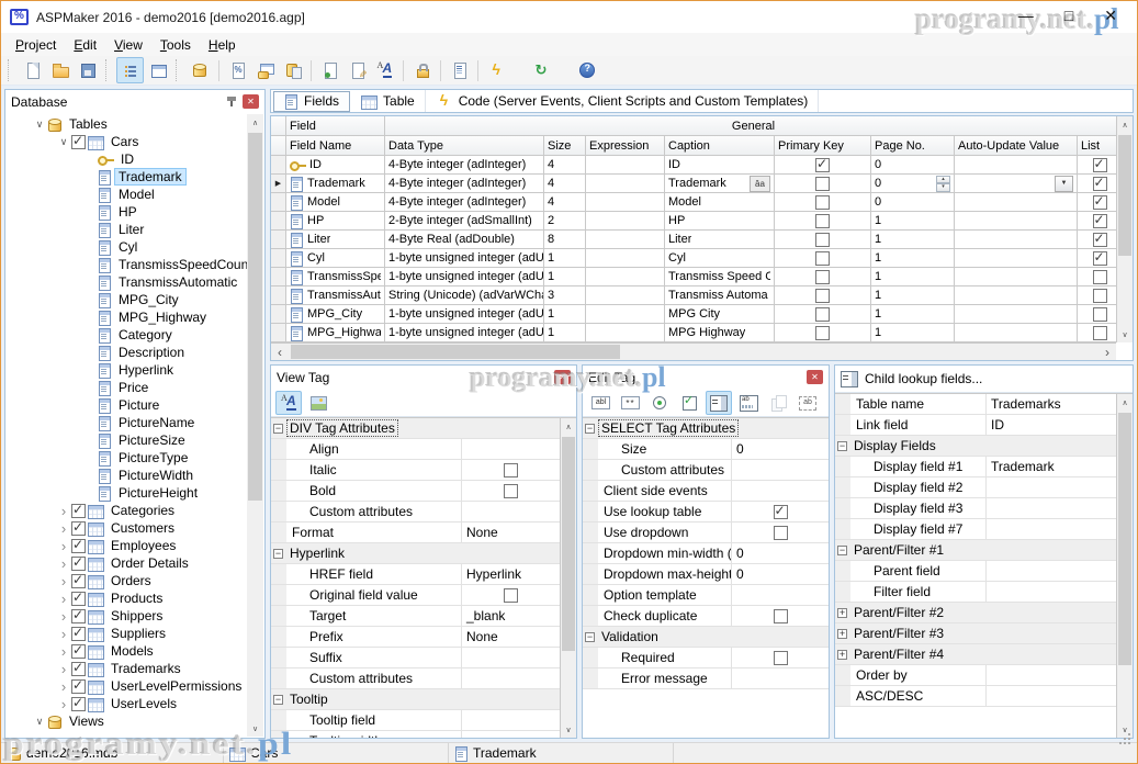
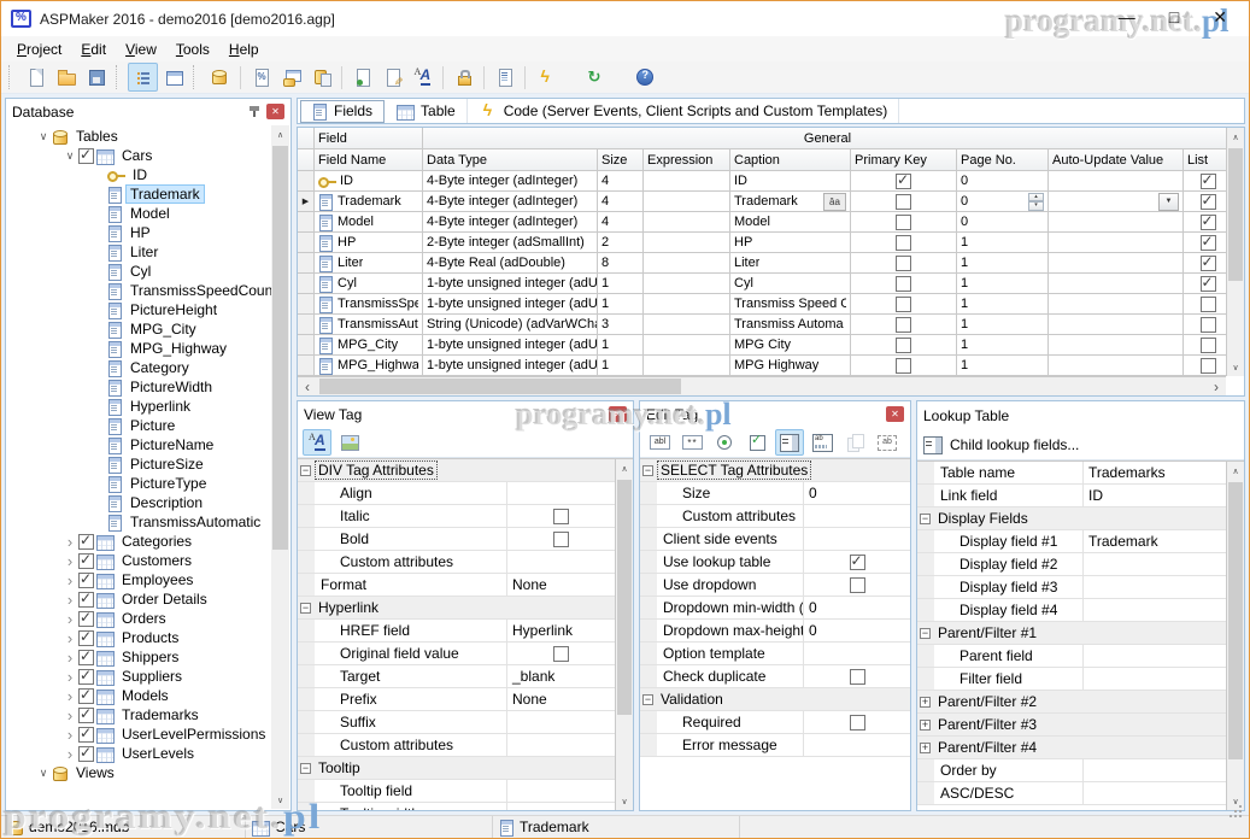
  ASPMaker 2016 - demo2016 [demo2016.agp]
  —
  □
  ✕
  Project
  Edit
  View
  Tools
  Help
  Database
  Tables
  Cars
  ID
  Trademark
  Model
  HP
  Liter
  Cyl
  TransmissSpeedCoun
- TransmissAutomatic
+ PictureHeight
  MPG_City
  MPG_Highway
  Category
- Description
+ PictureWidth
  Hyperlink
- Price
  Picture
  PictureName
  PictureSize
  PictureType
- PictureWidth
+ Description
- PictureHeight
+ TransmissAutomatic
  Categories
  Customers
  Employees
  Order Details
  Orders
  Products
  Shippers
  Suppliers
  Models
  Trademarks
  UserLevelPermissions
  UserLevels
  Views
  Fields
  Table
  Code (Server Events, Client Scripts and Custom Templates)
  Field
  General
  Field Name
  Data Type
  Size
  Expression
  Caption
  Primary Key
  Page No.
  Auto-Update Value
  List
  ID
  4-Byte integer (adInteger)
  4
  ID
  0
  Trademark
  4-Byte integer (adInteger)
  4
  Trademark
  0
  Model
  4-Byte integer (adInteger)
  4
  Model
  0
  HP
  2-Byte integer (adSmallInt)
  2
  HP
  1
  Liter
  4-Byte Real (adDouble)
  8
  Liter
  1
  Cyl
  1-byte unsigned integer (adU
  1
  Cyl
  1
  TransmissSpe
  1-byte unsigned integer (adU
  1
  Transmiss Speed C
  1
  TransmissAut
  String (Unicode) (adVarWCh
  3
  Transmiss Automa
  1
  MPG_City
  1-byte unsigned integer (adU
  1
  MPG City
  1
  MPG_Highwa
  1-byte unsigned integer (adU
  1
  MPG Highway
  1
  View Tag
  −
  DIV Tag Attributes
  Align
  Italic
  Bold
  Custom attributes
  Format
  None
  −
  Hyperlink
  HREF field
  Hyperlink
  Original field value
  Target
  _blank
  Prefix
  None
  Suffix
  Custom attributes
  −
  Tooltip
  Tooltip field
  Edit Tag
  −
  SELECT Tag Attributes
  Size
  0
  Custom attributes
  Client side events
  Use lookup table
  Use dropdown
  Dropdown min-width (
  0
  Dropdown max-height
  0
  Option template
  Check duplicate
  −
  Validation
  Required
  Error message
+ Lookup Table
  Child lookup fields...
  Table name
  Trademarks
  Link field
  ID
  −
  Display Fields
  Display field #1
  Trademark
  Display field #2
  Display field #3
- Display field #7
+ Display field #4
  −
  Parent/Filter #1
  Parent field
  Filter field
  +
  Parent/Filter #2
  +
  Parent/Filter #3
  +
  Parent/Filter #4
  Order by
  ASC/DESC
  demo2016.mdb
  Cars
  Trademark
  programy.net.pl
  programy.net.pl
  programy.net.pl
